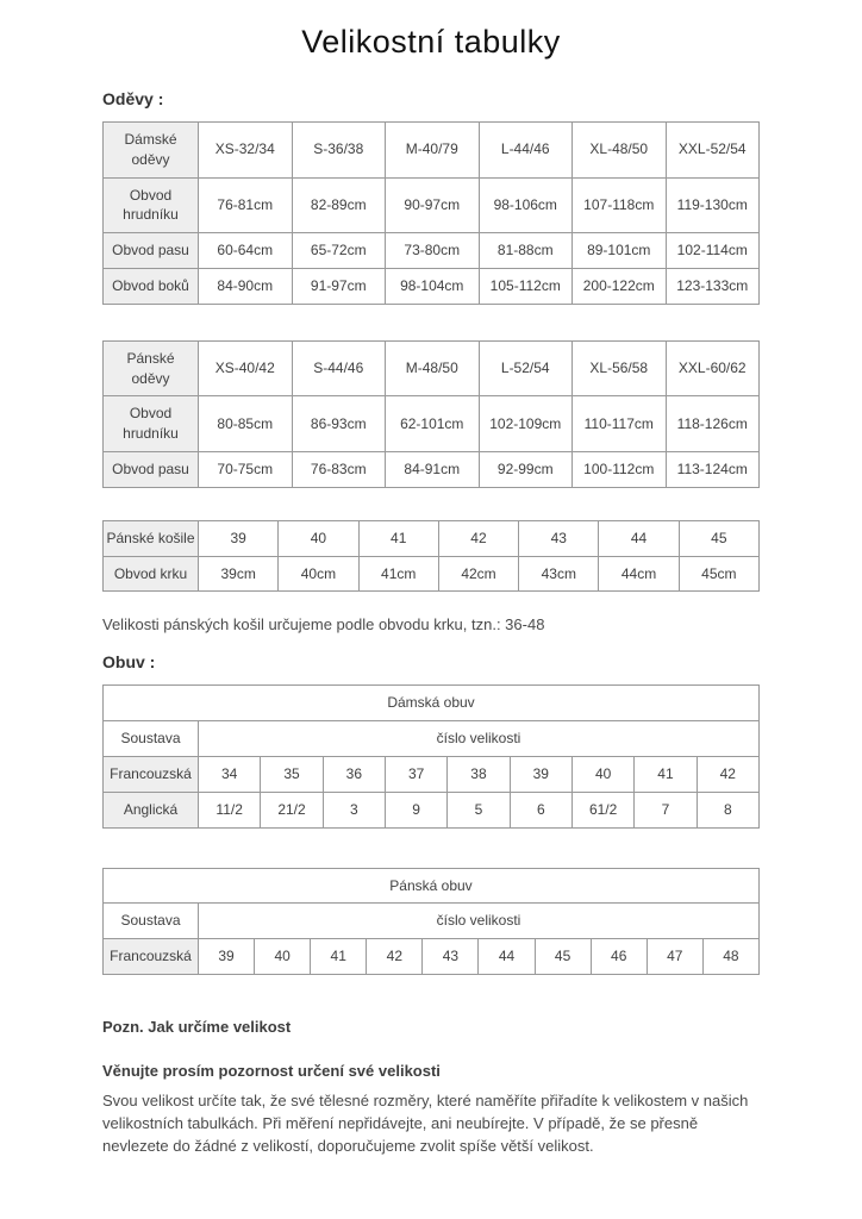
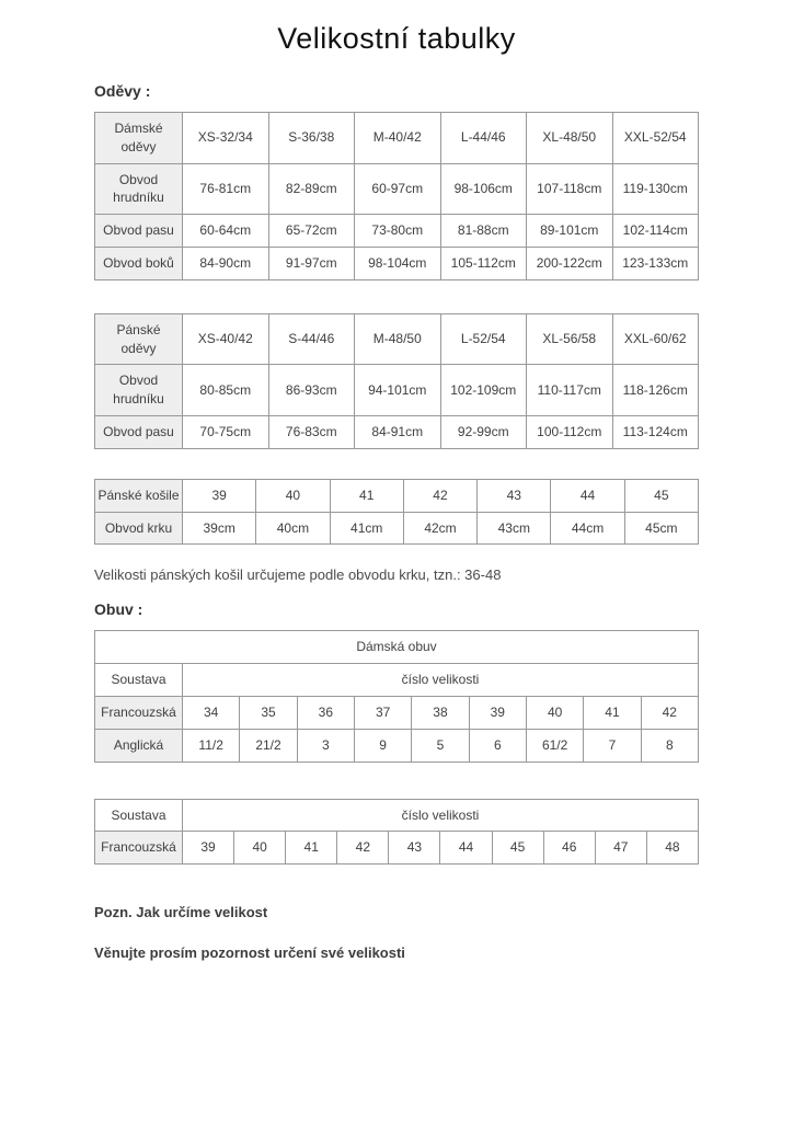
  Velikostní tabulky
  Oděvy :
- Dámské oděvy	XS-32/34	S-36/38	M-40/79	L-44/46	XL-48/50	XXL-52/54
+ Dámské oděvy	XS-32/34	S-36/38	M-40/42	L-44/46	XL-48/50	XXL-52/54
- Obvod hrudníku	76-81cm	82-89cm	90-97cm	98-106cm	107-118cm	119-130cm
+ Obvod hrudníku	76-81cm	82-89cm	60-97cm	98-106cm	107-118cm	119-130cm
  Obvod pasu	60-64cm	65-72cm	73-80cm	81-88cm	89-101cm	102-114cm
  Obvod boků	84-90cm	91-97cm	98-104cm	105-112cm	200-122cm	123-133cm
  Pánské oděvy	XS-40/42	S-44/46	M-48/50	L-52/54	XL-56/58	XXL-60/62
- Obvod hrudníku	80-85cm	86-93cm	62-101cm	102-109cm	110-117cm	118-126cm
+ Obvod hrudníku	80-85cm	86-93cm	94-101cm	102-109cm	110-117cm	118-126cm
  Obvod pasu	70-75cm	76-83cm	84-91cm	92-99cm	100-112cm	113-124cm
  Pánské košile	39	40	41	42	43	44	45
  Obvod krku	39cm	40cm	41cm	42cm	43cm	44cm	45cm
  Velikosti pánských košil určujeme podle obvodu krku, tzn.: 36-48
  Obuv :
  Dámská obuv
  Soustava	číslo velikosti
  Francouzská	34	35	36	37	38	39	40	41	42
  Anglická	11/2	21/2	3	9	5	6	61/2	7	8
- Pánská obuv
  Soustava	číslo velikosti
  Francouzská	39	40	41	42	43	44	45	46	47	48
  Pozn. Jak určíme velikost
  Věnujte prosím pozornost určení své velikosti
- Svou velikost určíte tak, že své tělesné rozměry, které naměříte přiřadíte k velikostem v našich velikostních tabulkách. Při měření nepřidávejte, ani neubírejte. V případě, že se přesně nevlezete do žádné z velikostí, doporučujeme zvolit spíše větší velikost.
